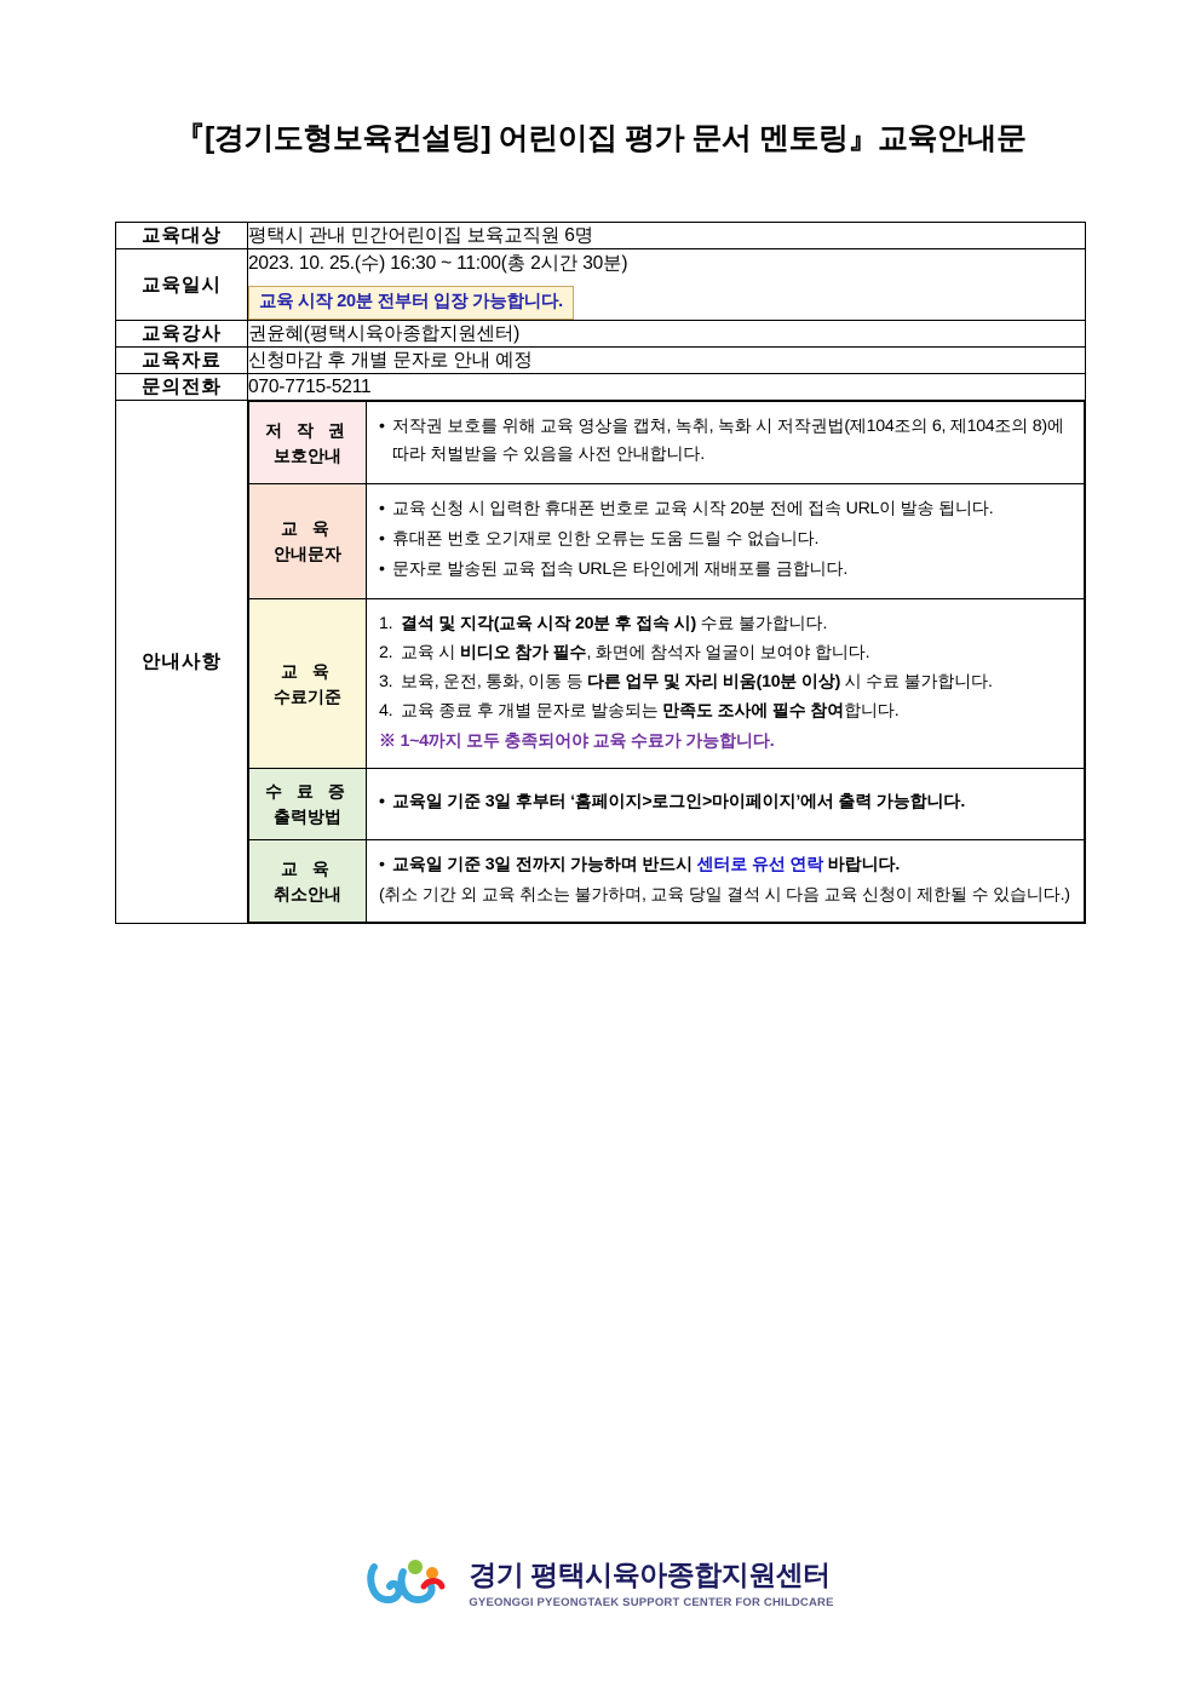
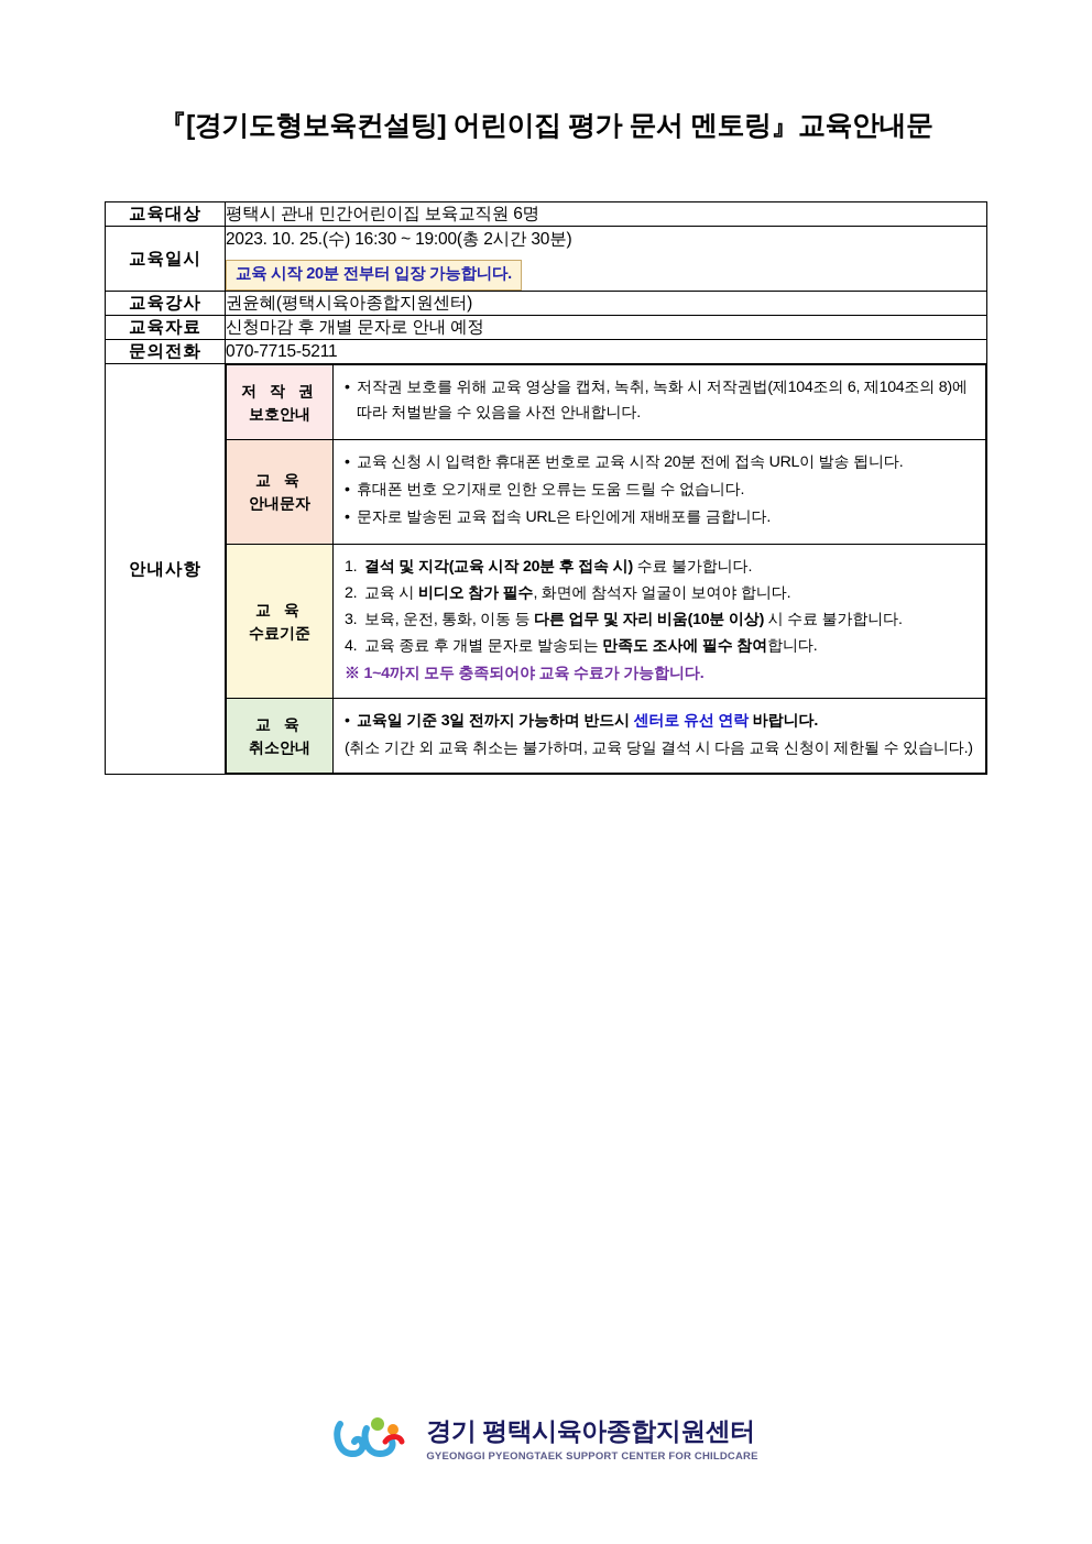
  『[경기도형보육컨설팅] 어린이집 평가 문서 멘토링』교육안내문
  교육대상	평택시 관내 민간어린이집 보육교직원 6명
- 교육일시	2023. 10. 25.(수) 16:30 ~ 11:00(총 2시간 30분) 교육 시작 20분 전부터 입장 가능합니다.
+ 교육일시	2023. 10. 25.(수) 16:30 ~ 19:00(총 2시간 30분) 교육 시작 20분 전부터 입장 가능합니다.
  교육강사	권윤혜(평택시육아종합지원센터)
  교육자료	신청마감 후 개별 문자로 안내 예정
  문의전화	070-7715-5211
  안내사항
  저 작 권 보호안내	저작권 보호를 위해 교육 영상을 캡쳐, 녹취, 녹화 시 저작권법(제104조의 6, 제104조의 8)에 따라 처벌받을 수 있음을 사전 안내합니다.
  교 육 안내문자	교육 신청 시 입력한 휴대폰 번호로 교육 시작 20분 전에 접속 URL이 발송 됩니다. 휴대폰 번호 오기재로 인한 오류는 도움 드릴 수 없습니다. 문자로 발송된 교육 접속 URL은 타인에게 재배포를 금합니다.
  교 육 수료기준	1. 결석 및 지각(교육 시작 20분 후 접속 시) 수료 불가합니다. 2. 교육 시 비디오 참가 필수, 화면에 참석자 얼굴이 보여야 합니다. 3. 보육, 운전, 통화, 이동 등 다른 업무 및 자리 비움(10분 이상) 시 수료 불가합니다. 4. 교육 종료 후 개별 문자로 발송되는 만족도 조사에 필수 참여합니다. ※ 1~4까지 모두 충족되어야 교육 수료가 가능합니다.
- 수 료 증 출력방법	교육일 기준 3일 후부터 ‘홈페이지>로그인>마이페이지’에서 출력 가능합니다.
  교 육 취소안내	교육일 기준 3일 전까지 가능하며 반드시 센터로 유선 연락 바랍니다. (취소 기간 외 교육 취소는 불가하며, 교육 당일 결석 시 다음 교육 신청이 제한될 수 있습니다.)
  경기 평택시육아종합지원센터
  GYEONGGI PYEONGTAEK SUPPORT CENTER FOR CHILDCARE
